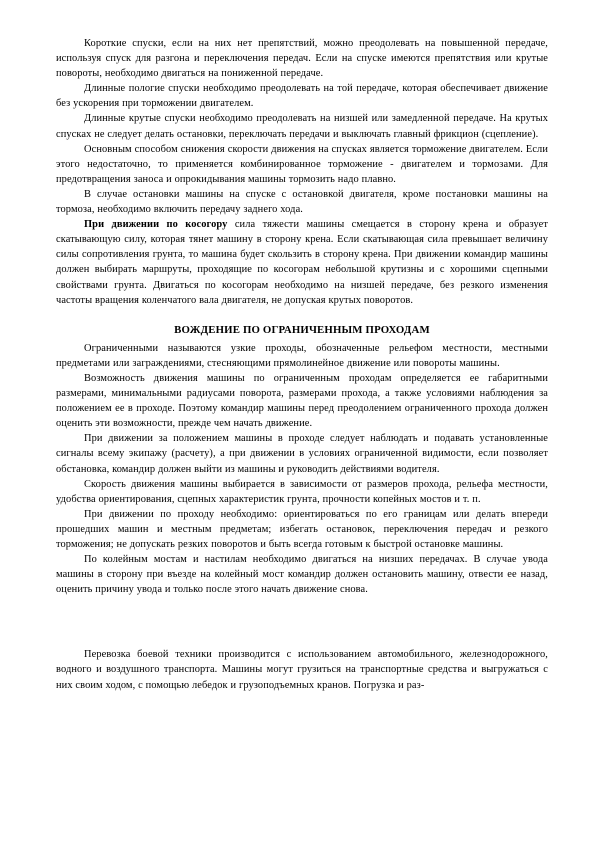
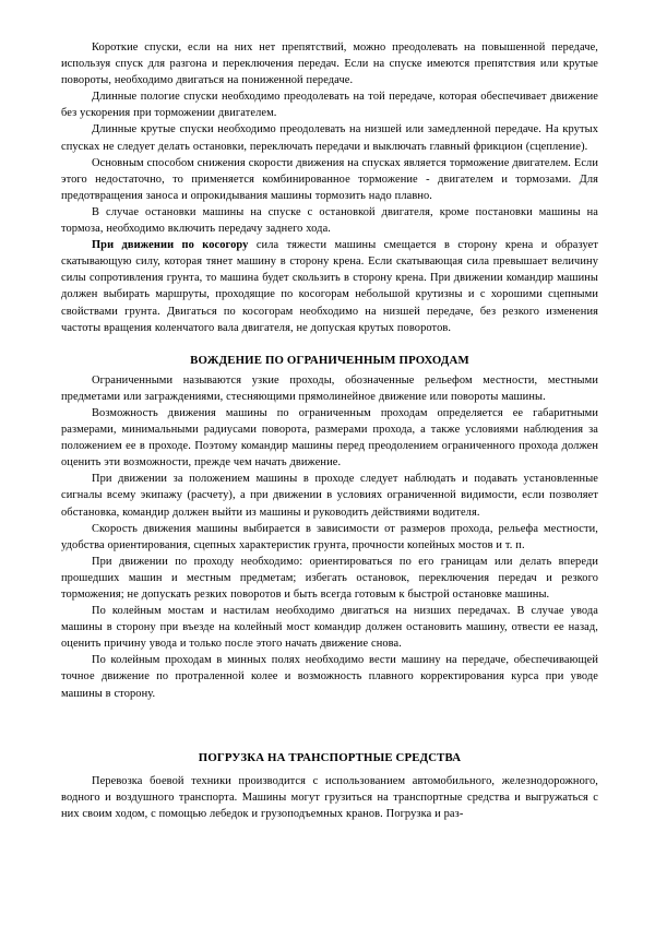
  Короткие спуски, если на них нет препятствий, можно преодолевать на повышенной передаче, используя спуск для разгона и переключения передач. Если на спуске имеются препятствия или крутые повороты, необходимо двигаться на пониженной передаче.
  Длинные пологие спуски необходимо преодолевать на той передаче, которая обеспечивает движение без ускорения при торможении двигателем.
  Длинные крутые спуски необходимо преодолевать на низшей или замедленной передаче. На крутых спусках не следует делать остановки, переключать передачи и выключать главный фрикцион (сцепление).
  Основным способом снижения скорости движения на спусках является торможение двигателем. Если этого недостаточно, то применяется комбинированное торможение - двигателем и тормозами. Для предотвращения заноса и опрокидывания машины тормозить надо плавно.
  В случае остановки машины на спуске с остановкой двигателя, кроме постановки машины на тормоза, необходимо включить передачу заднего хода.
  При движении по косогору сила тяжести машины смещается в сторону крена и образует скатывающую силу, которая тянет машину в сторону крена. Если скатывающая сила превышает величину силы сопротивления грунта, то машина будет скользить в сторону крена. При движении командир машины должен выбирать маршруты, проходящие по косогорам небольшой крутизны и с хорошими сцепными свойствами грунта. Двигаться по косогорам необходимо на низшей передаче, без резкого изменения частоты вращения коленчатого вала двигателя, не допуская крутых поворотов.
  ВОЖДЕНИЕ ПО ОГРАНИЧЕННЫМ ПРОХОДАМ
  Ограниченными называются узкие проходы, обозначенные рельефом местности, местными предметами или заграждениями, стесняющими прямолинейное движение или повороты машины.
  Возможность движения машины по ограниченным проходам определяется ее габаритными размерами, минимальными радиусами поворота, размерами прохода, а также условиями наблюдения за положением ее в проходе. Поэтому командир машины перед преодолением ограниченного прохода должен оценить эти возможности, прежде чем начать движение.
  При движении за положением машины в проходе следует наблюдать и подавать установленные сигналы всему экипажу (расчету), а при движении в условиях ограниченной видимости, если позволяет обстановка, командир должен выйти из машины и руководить действиями водителя.
  Скорость движения машины выбирается в зависимости от размеров прохода, рельефа местности, удобства ориентирования, сцепных характеристик грунта, прочности копейных мостов и т. п.
  При движении по проходу необходимо: ориентироваться по его границам или делать впереди прошедших машин и местным предметам; избегать остановок, переключения передач и резкого торможения; не допускать резких поворотов и быть всегда готовым к быстрой остановке машины.
  По колейным мостам и настилам необходимо двигаться на низших передачах. В случае увода машины в сторону при въезде на колейный мост командир должен остановить машину, отвести ее назад, оценить причину увода и только после этого начать движение снова.
+ По колейным проходам в минных полях необходимо вести машину на передаче, обеспечивающей точное движение по протраленной колее и возможность плавного корректирования курса при уводе машины в сторону.
+ ПОГРУЗКА НА ТРАНСПОРТНЫЕ СРЕДСТВА
  Перевозка боевой техники производится с использованием автомобильного, железнодорожного, водного и воздушного транспорта. Машины могут грузиться на транспортные средства и выгружаться с них своим ходом, с помощью лебедок и грузоподъемных кранов. Погрузка и раз-
